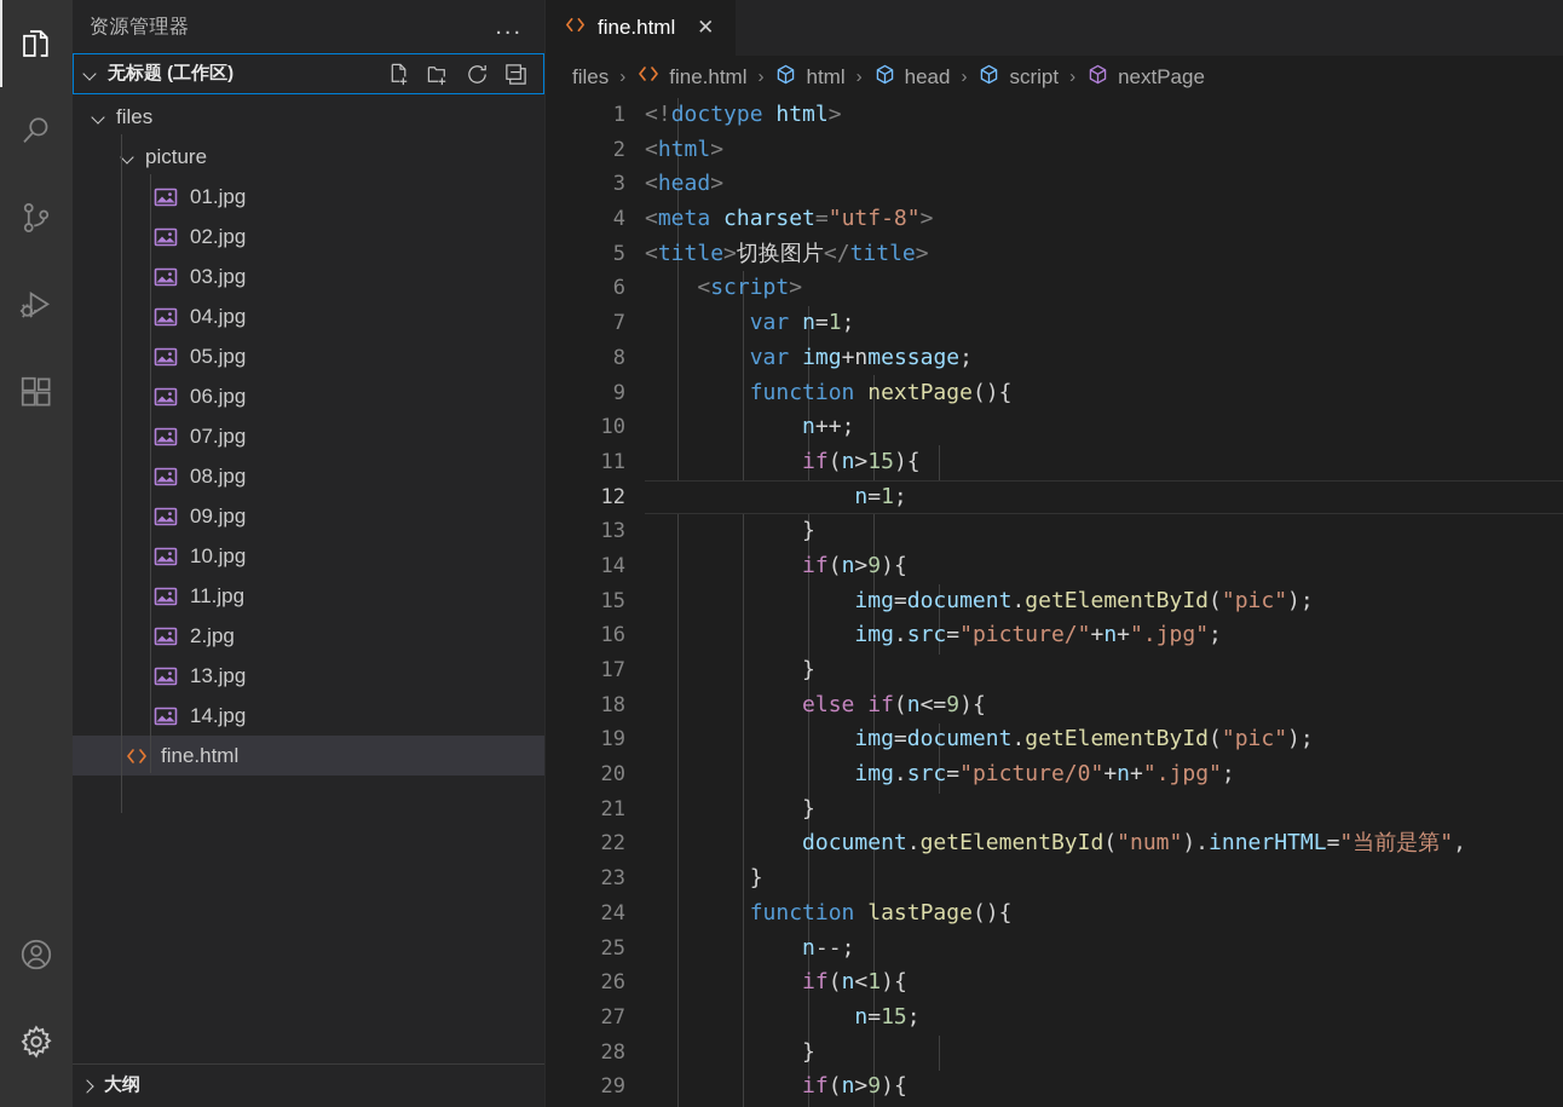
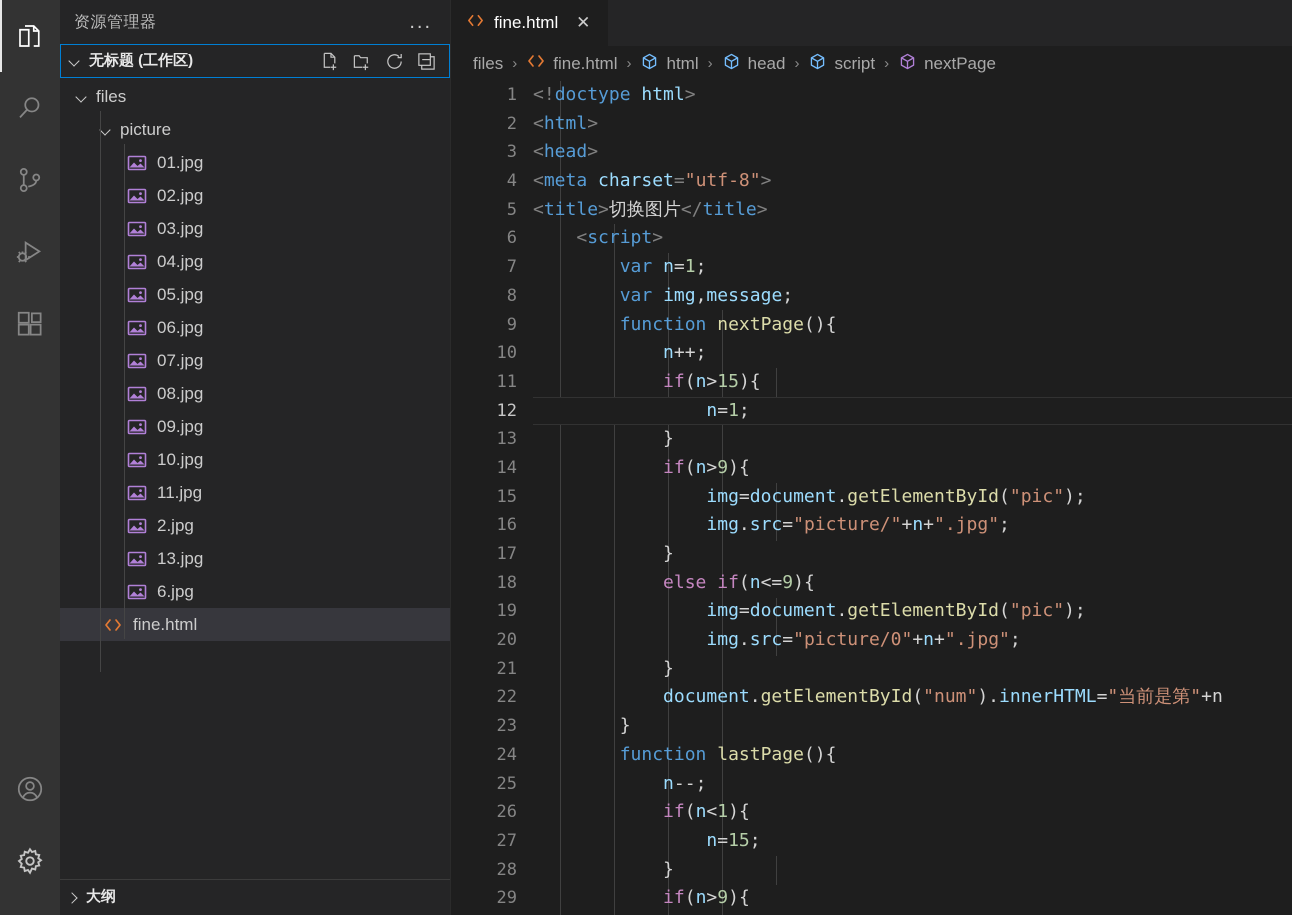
  资源管理器
  ...
  无标题 (工作区)
  files
  picture
  01.jpg
  02.jpg
  03.jpg
  04.jpg
  05.jpg
  06.jpg
  07.jpg
  08.jpg
  09.jpg
  10.jpg
  11.jpg
  2.jpg
  13.jpg
- 14.jpg
+ 6.jpg
  fine.html
  大纲
  fine.html
  ✕
  files
  ›
  fine.html
  ›
  html
  ›
  head
  ›
  script
  ›
  nextPage
  1
  2
  3
  4
  5
  6
  7
  8
  9
  10
  11
  12
  13
  14
  15
  16
  17
  18
  19
  20
  21
  22
  23
  24
  25
  26
  27
  28
  29
  <!doctype html>
  <html>
  <head>
  <meta charset="utf-8">
  <title>切换图片</title>
  <script>
  var n=1;
- var img+nmessage;
+ var img,message;
  function nextPage(){
  n++;
  if(n>15){
  n=1;
  }
  if(n>9){
  img=document.getElementById("pic");
  img.src="picture/"+n+".jpg";
  }
  else if(n<=9){
  img=document.getElementById("pic");
  img.src="picture/0"+n+".jpg";
  }
- document.getElementById("num").innerHTML="当前是第",
+ document.getElementById("num").innerHTML="当前是第"+n
  }
  function lastPage(){
  n--;
  if(n<1){
  n=15;
  }
  if(n>9){
